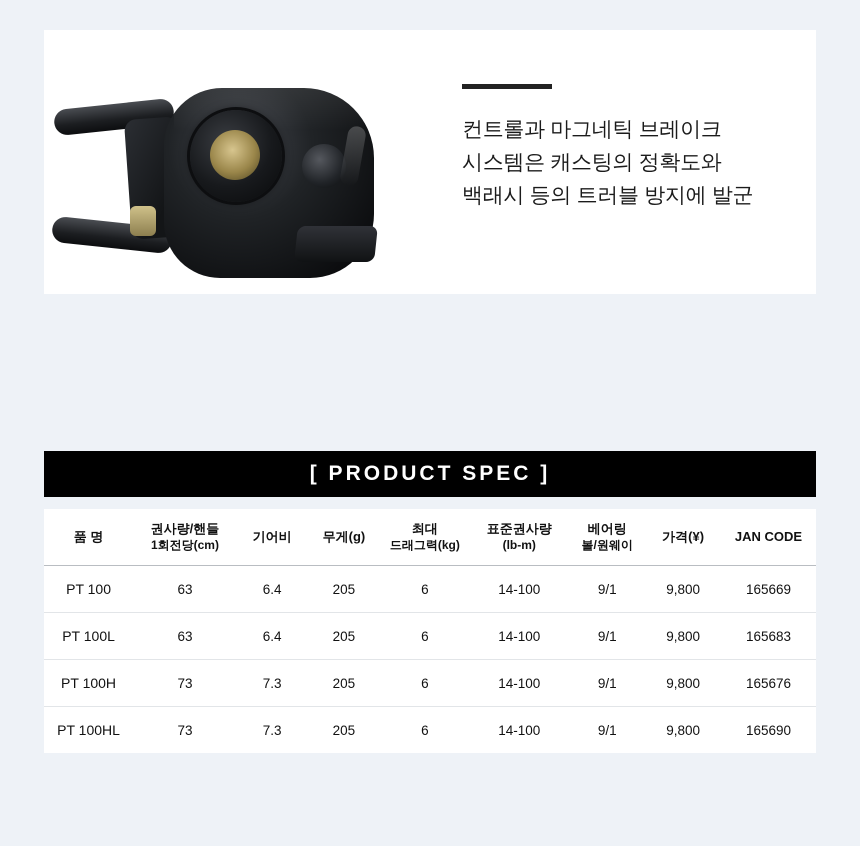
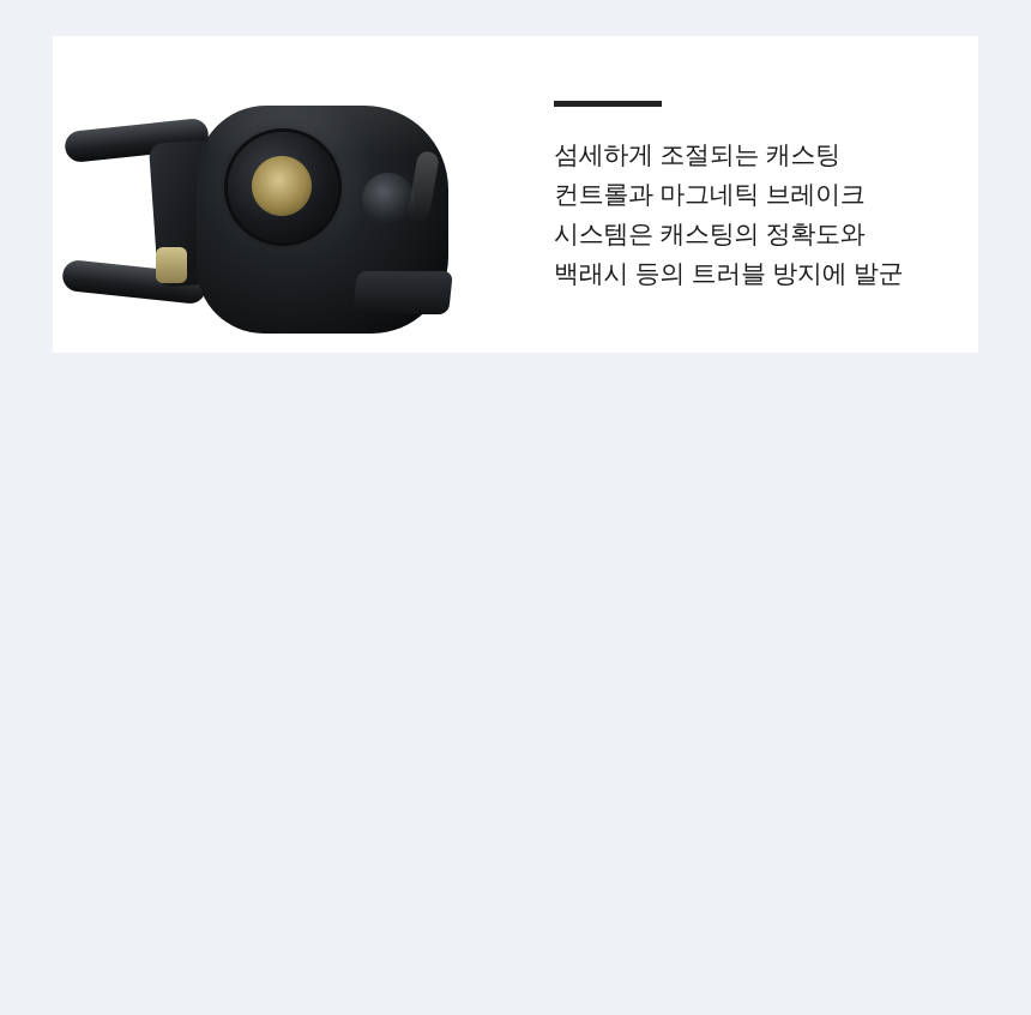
+ 섬세하게 조절되는 캐스팅
  컨트롤과 마그네틱 브레이크
  시스템은 캐스팅의 정확도와
  백래시 등의 트러블 방지에 발군
- [ PRODUCT SPEC ]
- 품 명	권사량/핸들 1회전당(cm)	기어비	무게(g)	최대 드래그력(kg)	표준권사량 (lb-m)	베어링 볼/원웨이	가격(¥)	JAN CODE
- PT 100	63	6.4	205	6	14-100	9/1	9,800	165669
- PT 100L	63	6.4	205	6	14-100	9/1	9,800	165683
- PT 100H	73	7.3	205	6	14-100	9/1	9,800	165676
- PT 100HL	73	7.3	205	6	14-100	9/1	9,800	165690
